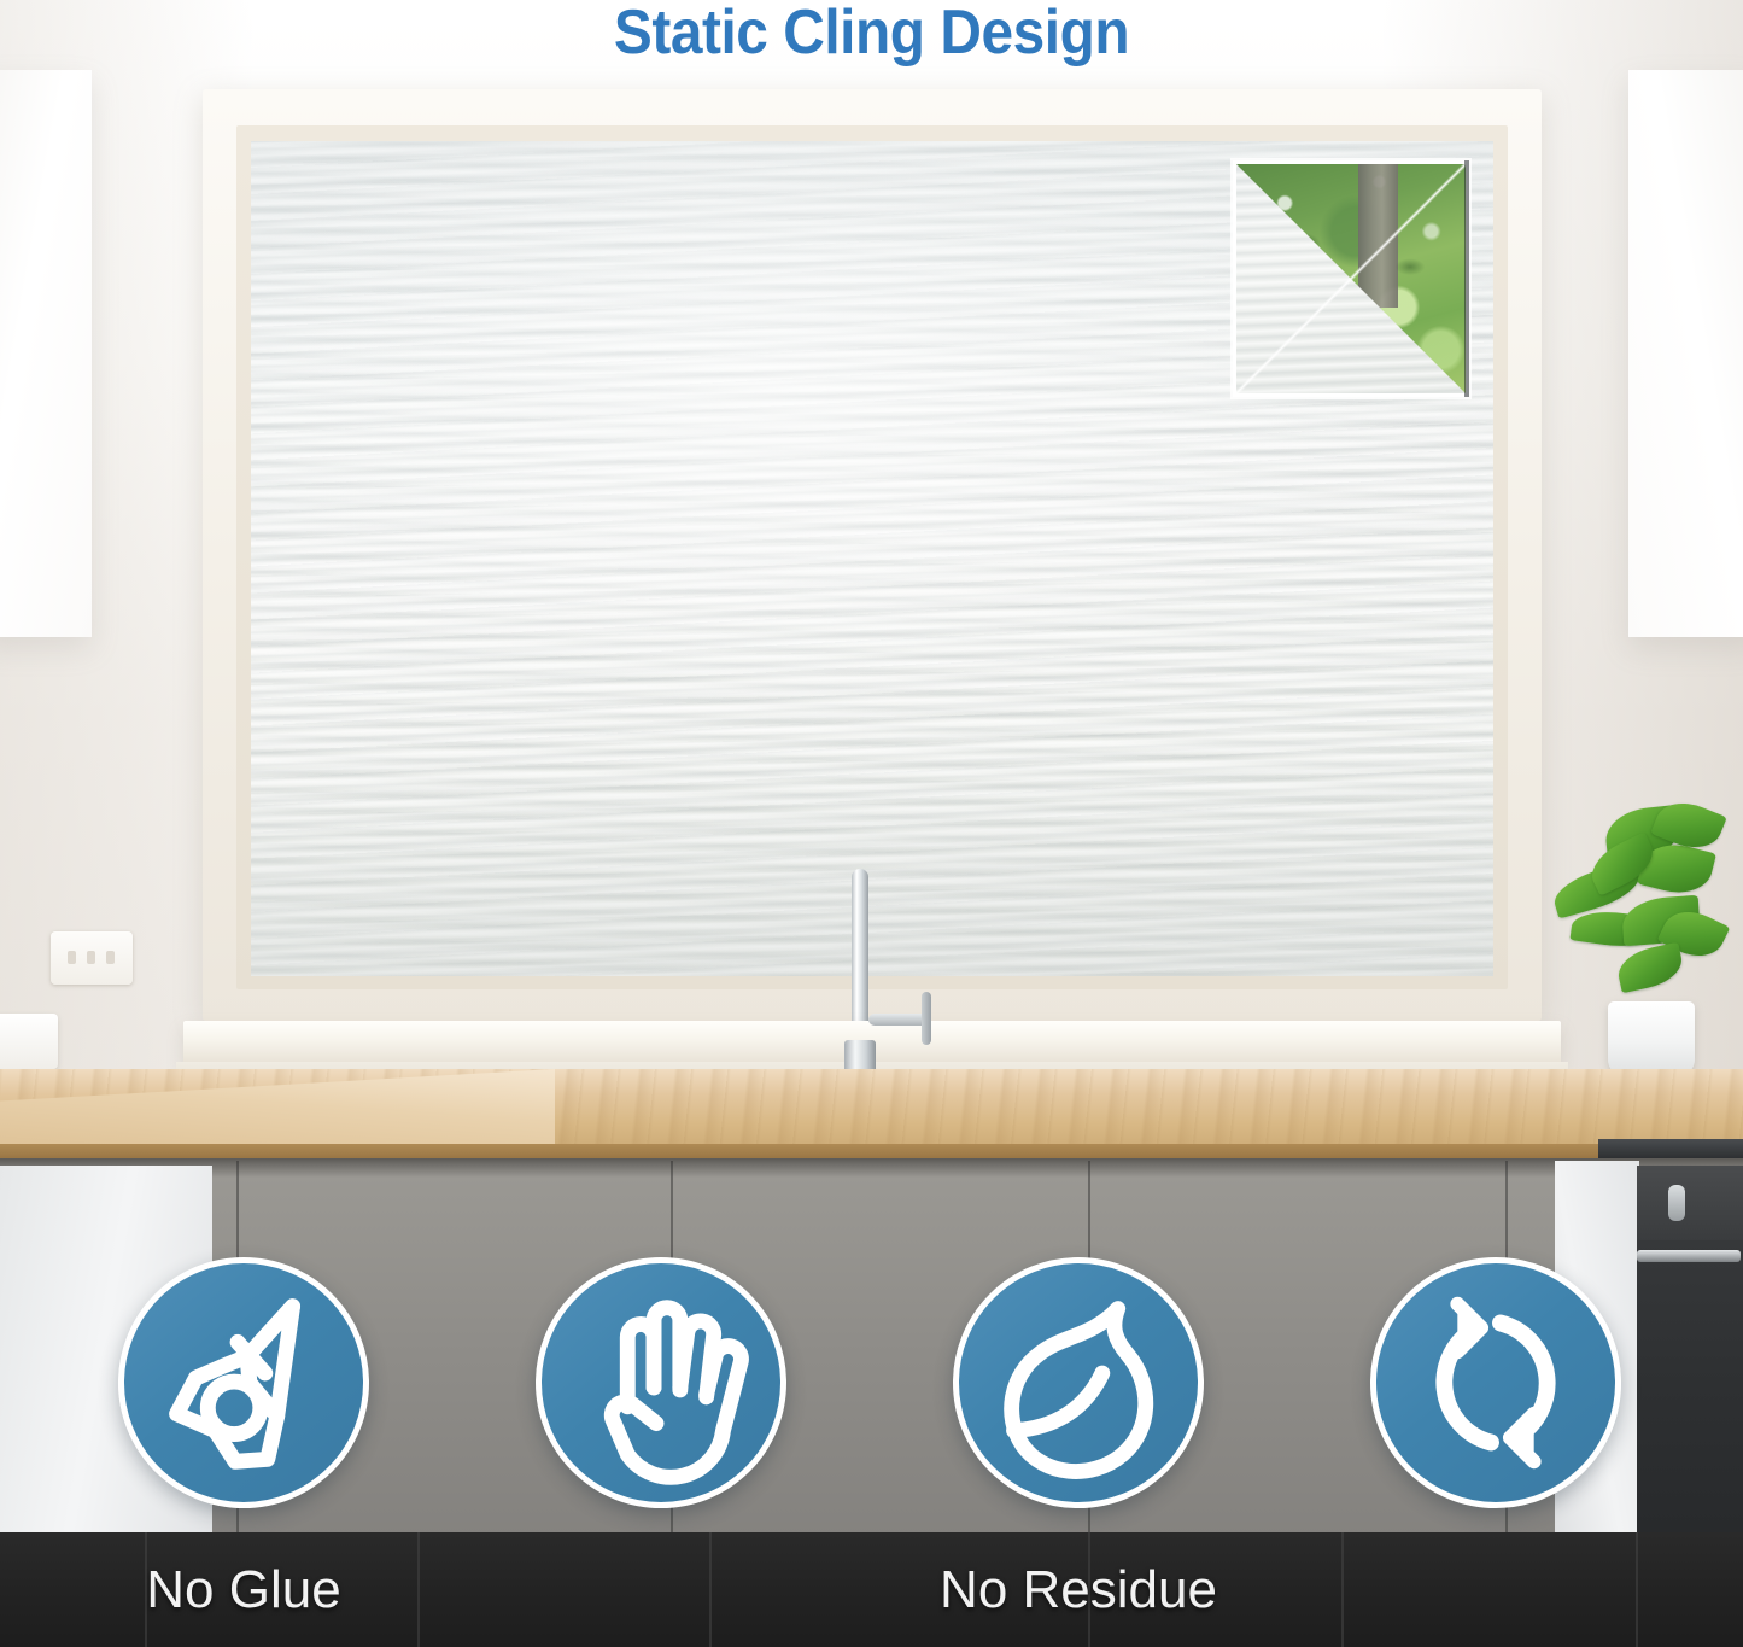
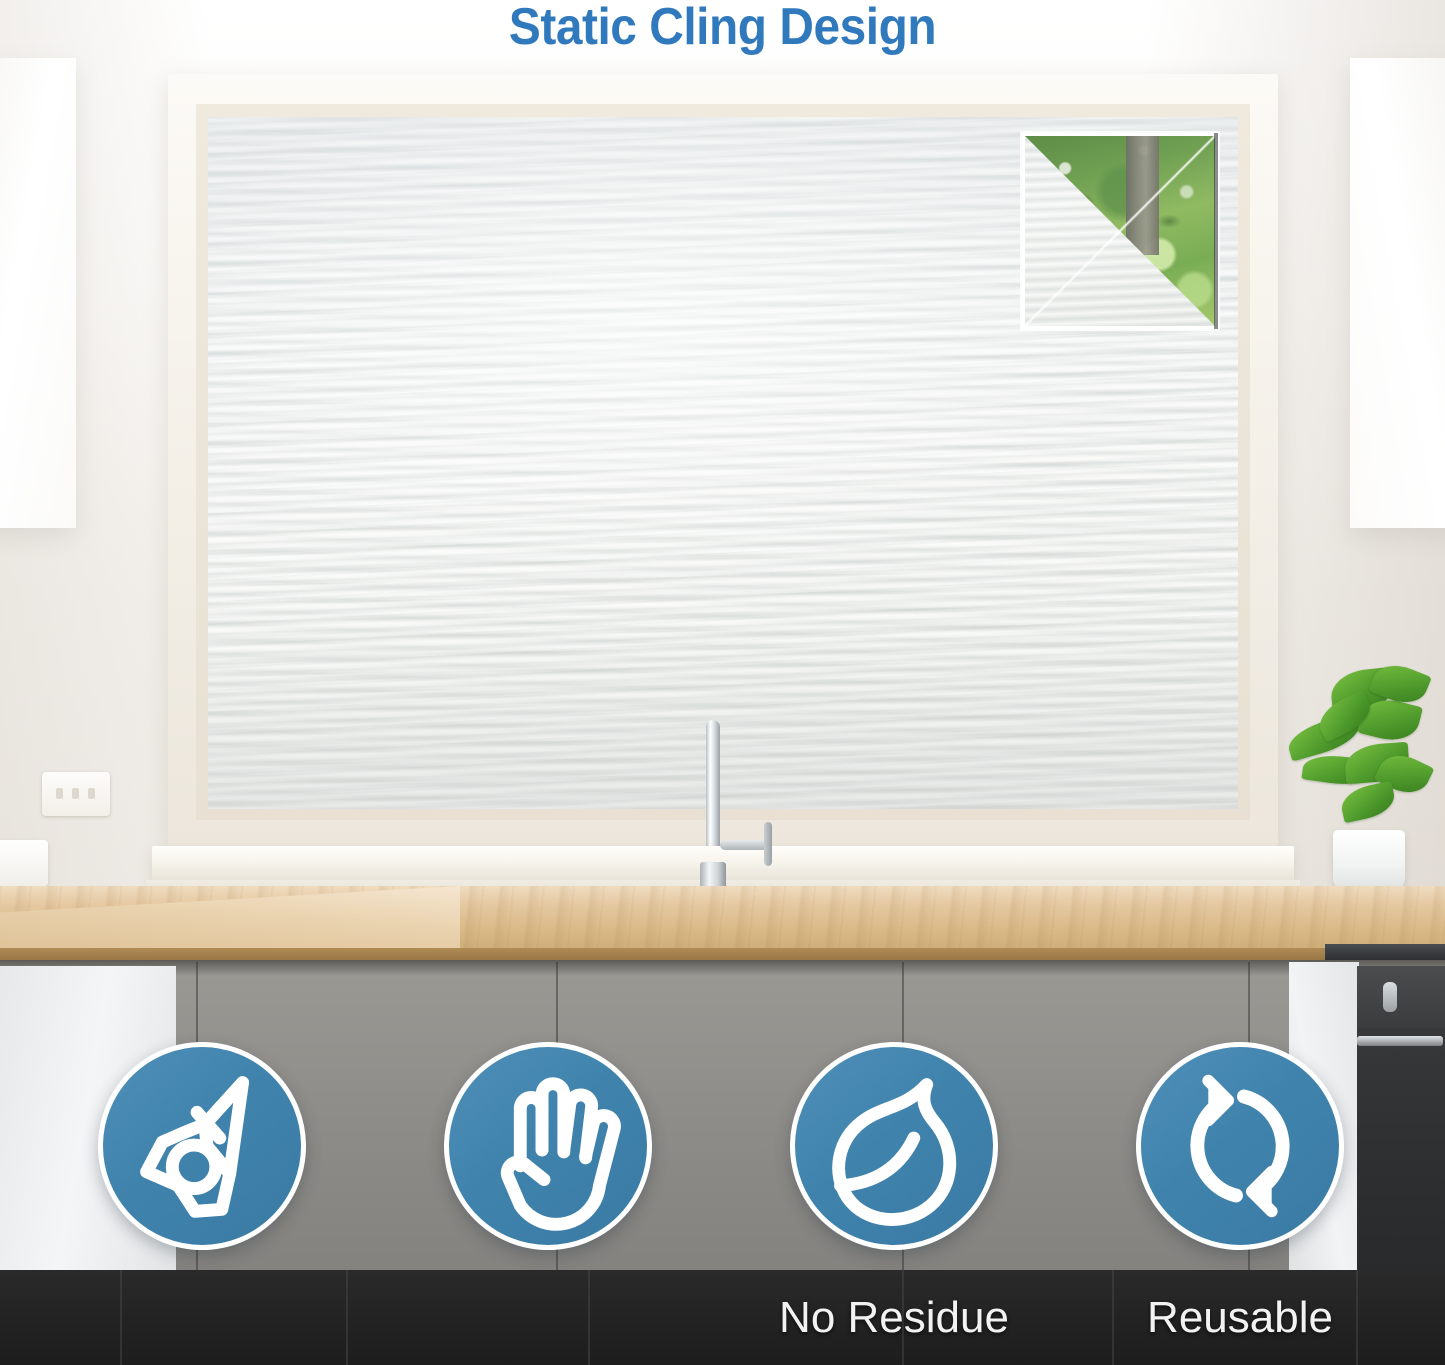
  Static Cling Design
- No Glue
  No Residue
+ Reusable
